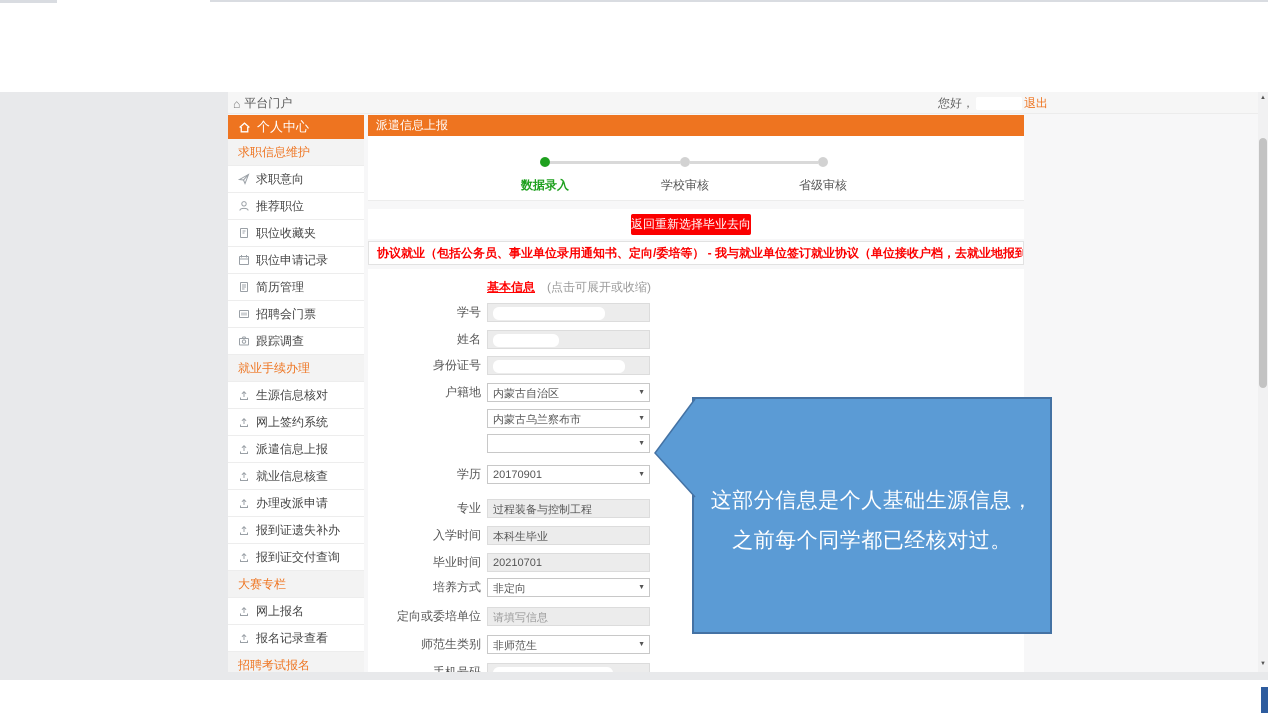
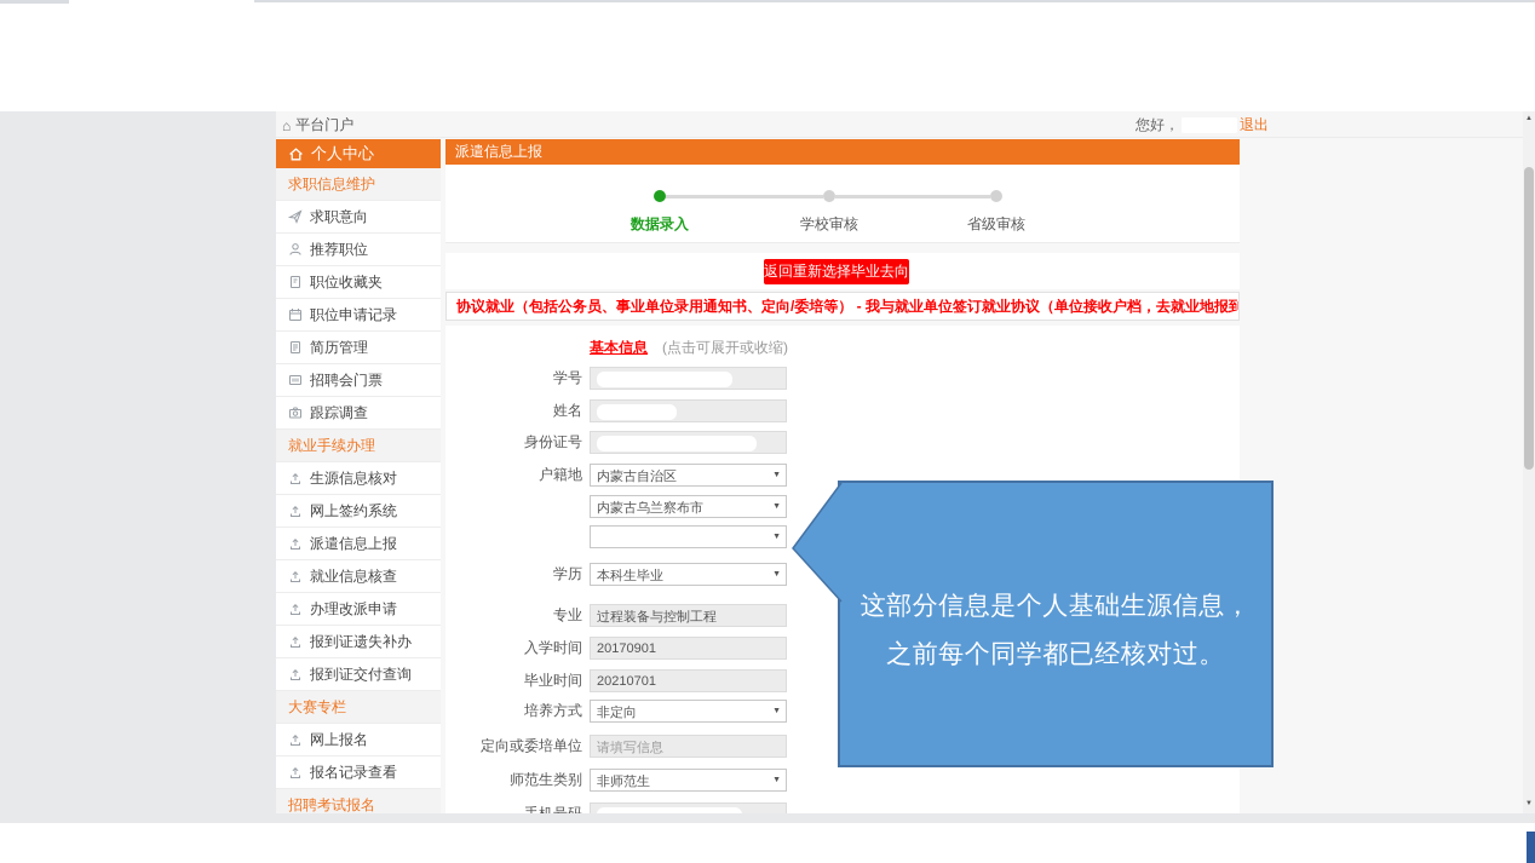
  ⌂
  平台门户
  您好，
  退出
  个人中心
  求职信息维护
  求职意向
  推荐职位
  职位收藏夹
  职位申请记录
  简历管理
  招聘会门票
  跟踪调查
  就业手续办理
  生源信息核对
  网上签约系统
  派遣信息上报
  就业信息核查
  办理改派申请
  报到证遗失补办
  报到证交付查询
  大赛专栏
  网上报名
  报名记录查看
  招聘考试报名
  派遣信息上报
  数据录入
  学校审核
  省级审核
  返回重新选择毕业去向
  协议就业（包括公务员、事业单位录用通知书、定向/委培等） - 我与就业单位签订就业协议（单位接收户档，去就业地报到
  基本信息
  (点击可展开或收缩)
  学号
  姓名
  身份证号
  户籍地
  内蒙古自治区
  内蒙古乌兰察布市
  学历
- 20170901
+ 本科生毕业
  专业
  过程装备与控制工程
  入学时间
- 本科生毕业
+ 20170901
  毕业时间
  20210701
  培养方式
  非定向
  定向或委培单位
  请填写信息
  师范生类别
  非师范生
  这部分信息是个人基础生源信息，
  之前每个同学都已经核对过。
